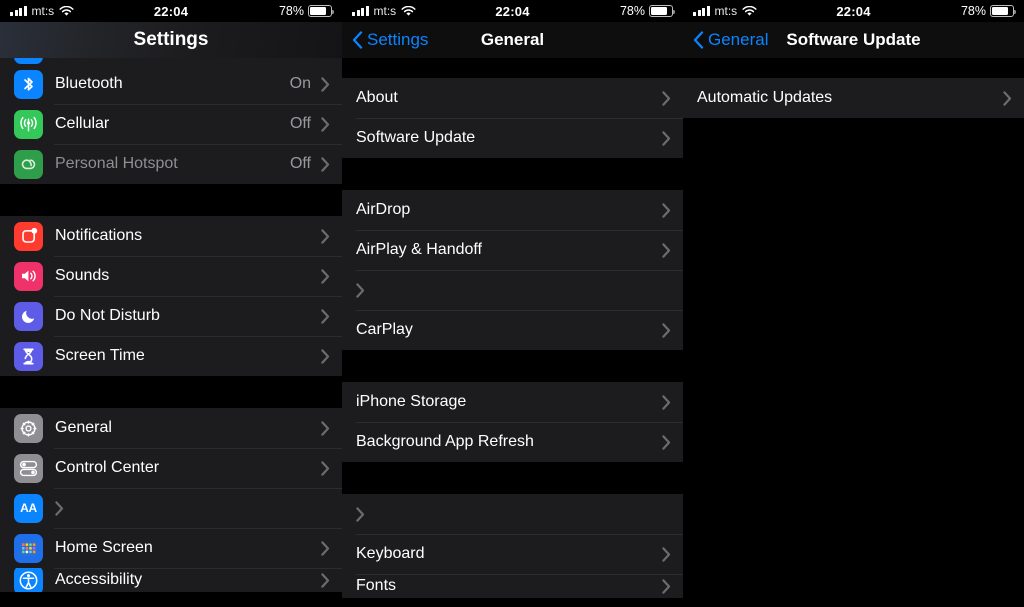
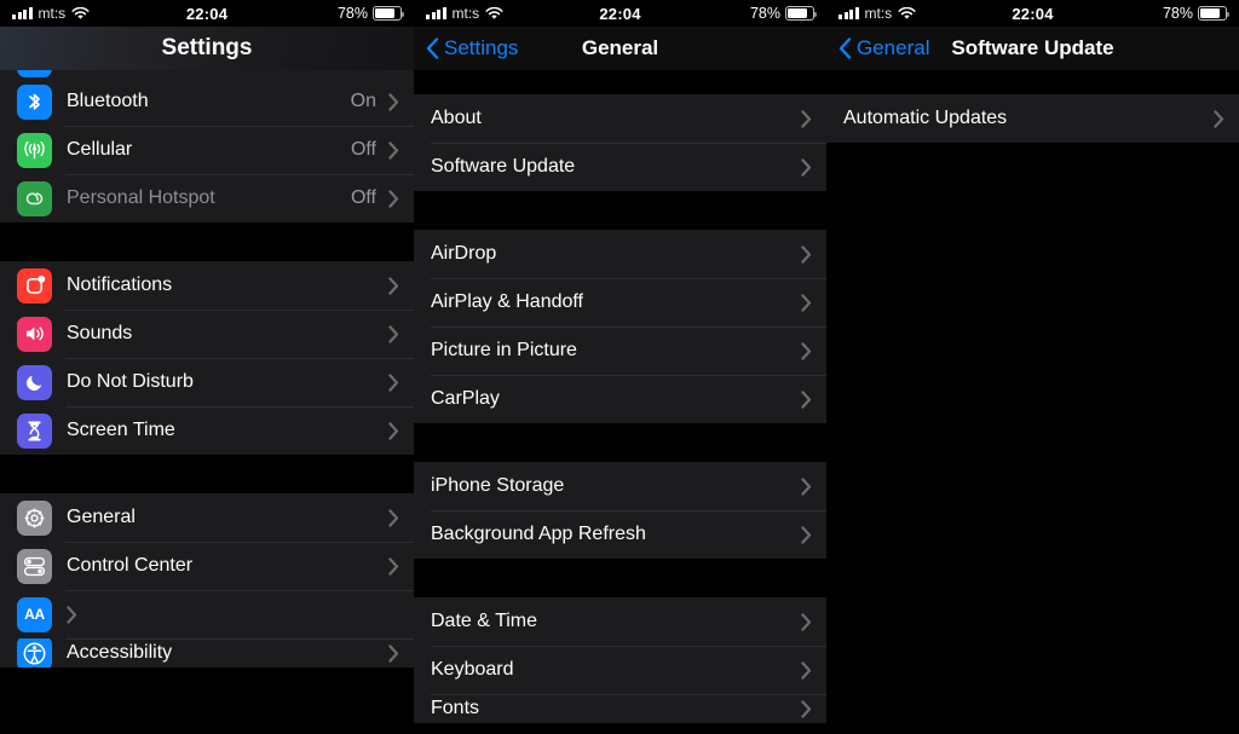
  mt:s
  22:04
  78%
  Settings
  Bluetooth
  On
  Cellular
  Off
  Personal Hotspot
  Off
  Notifications
  Sounds
  Do Not Disturb
  Screen Time
  General
  Control Center
  AA
- Home Screen
  Accessibility
  mt:s
  22:04
  78%
  Settings
  General
  About
  Software Update
  AirDrop
  AirPlay & Handoff
+ Picture in Picture
  CarPlay
  iPhone Storage
  Background App Refresh
+ Date & Time
  Keyboard
  Fonts
  mt:s
  22:04
  78%
  General
  Software Update
  Automatic Updates
